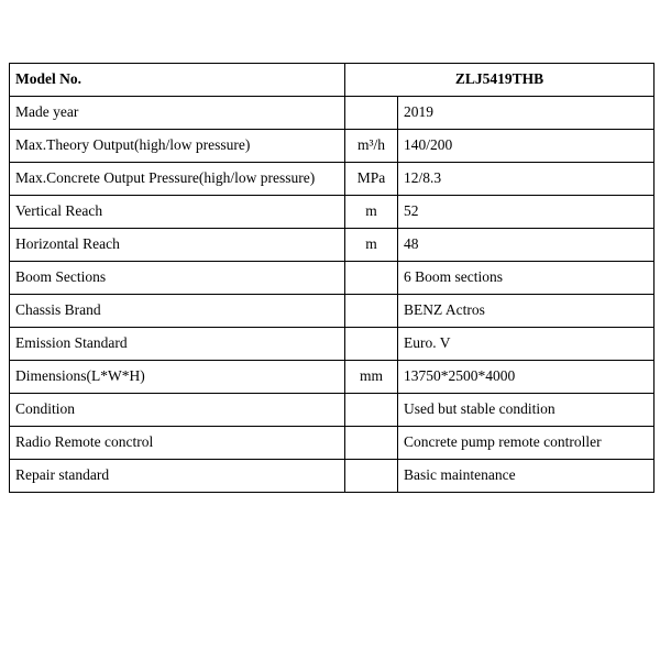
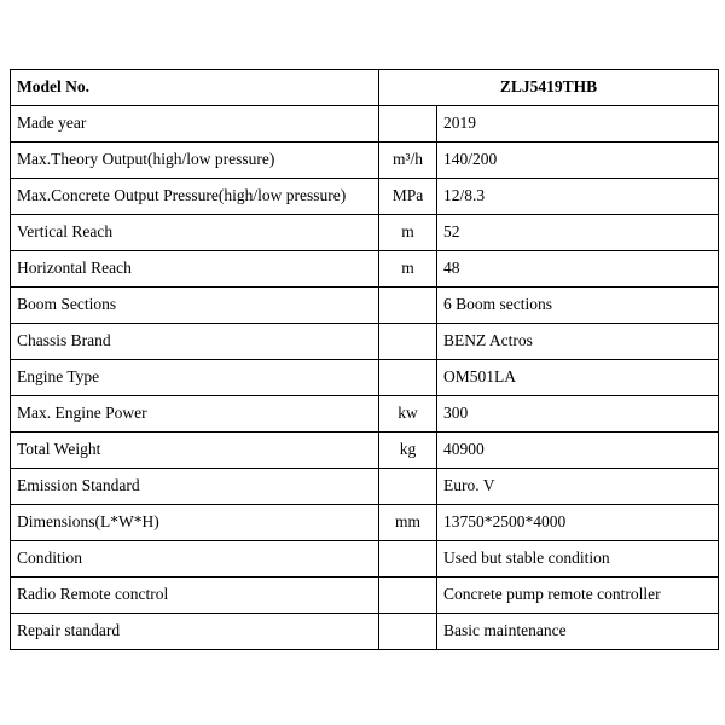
  Model No.	ZLJ5419THB
  Made year		2019
  Max.Theory Output(high/low pressure)	m³/h	140/200
  Max.Concrete Output Pressure(high/low pressure)	MPa	12/8.3
  Vertical Reach	m	52
  Horizontal Reach	m	48
  Boom Sections		6 Boom sections
  Chassis Brand		BENZ Actros
+ Engine Type		OM501LA
+ Max. Engine Power	kw	300
+ Total Weight	kg	40900
  Emission Standard		Euro. V
  Dimensions(L*W*H)	mm	13750*2500*4000
  Condition		Used but stable condition
  Radio Remote conctrol		Concrete pump remote controller
  Repair standard		Basic maintenance
